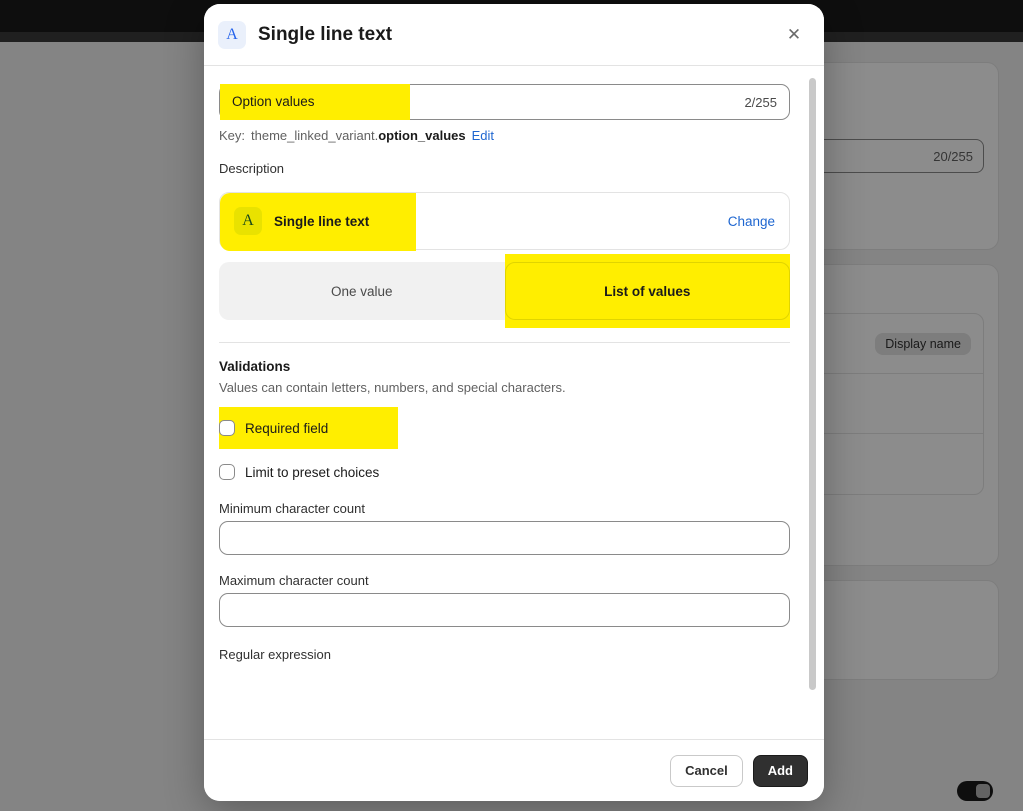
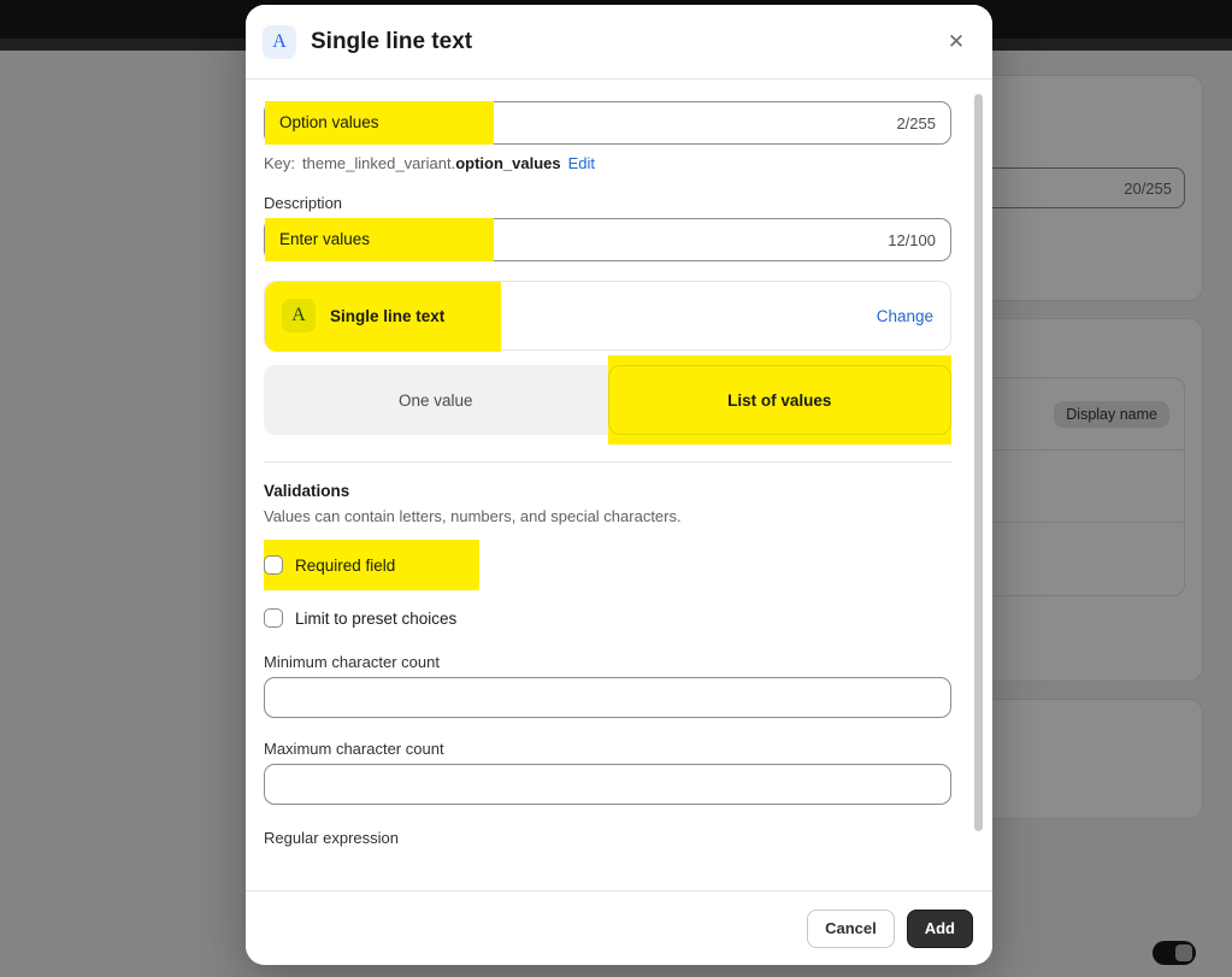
  20/255
  Display name
  A
  Single line text
  ✕
  Option values
  2/255
  Key:
  theme_linked_variant.option_values
  Edit
  Description
+ Enter values
+ 12/100
  A
  Single line text
  Change
  One value
  List of values
  Validations
  Values can contain letters, numbers, and special characters.
  Required field
  Limit to preset choices
  Minimum character count
  Maximum character count
  Regular expression
  Cancel
  Add
